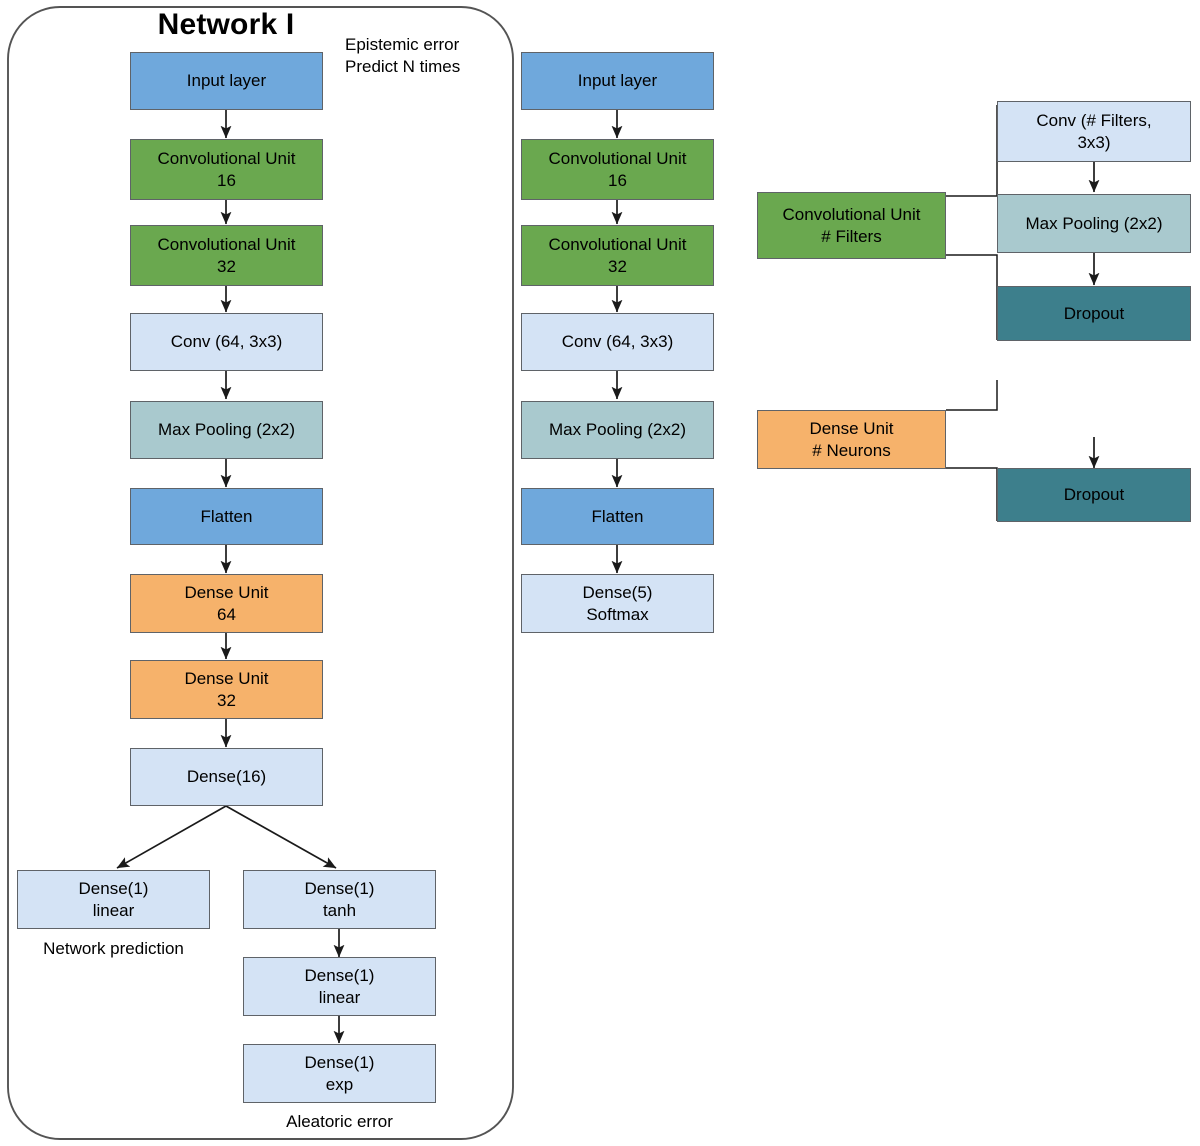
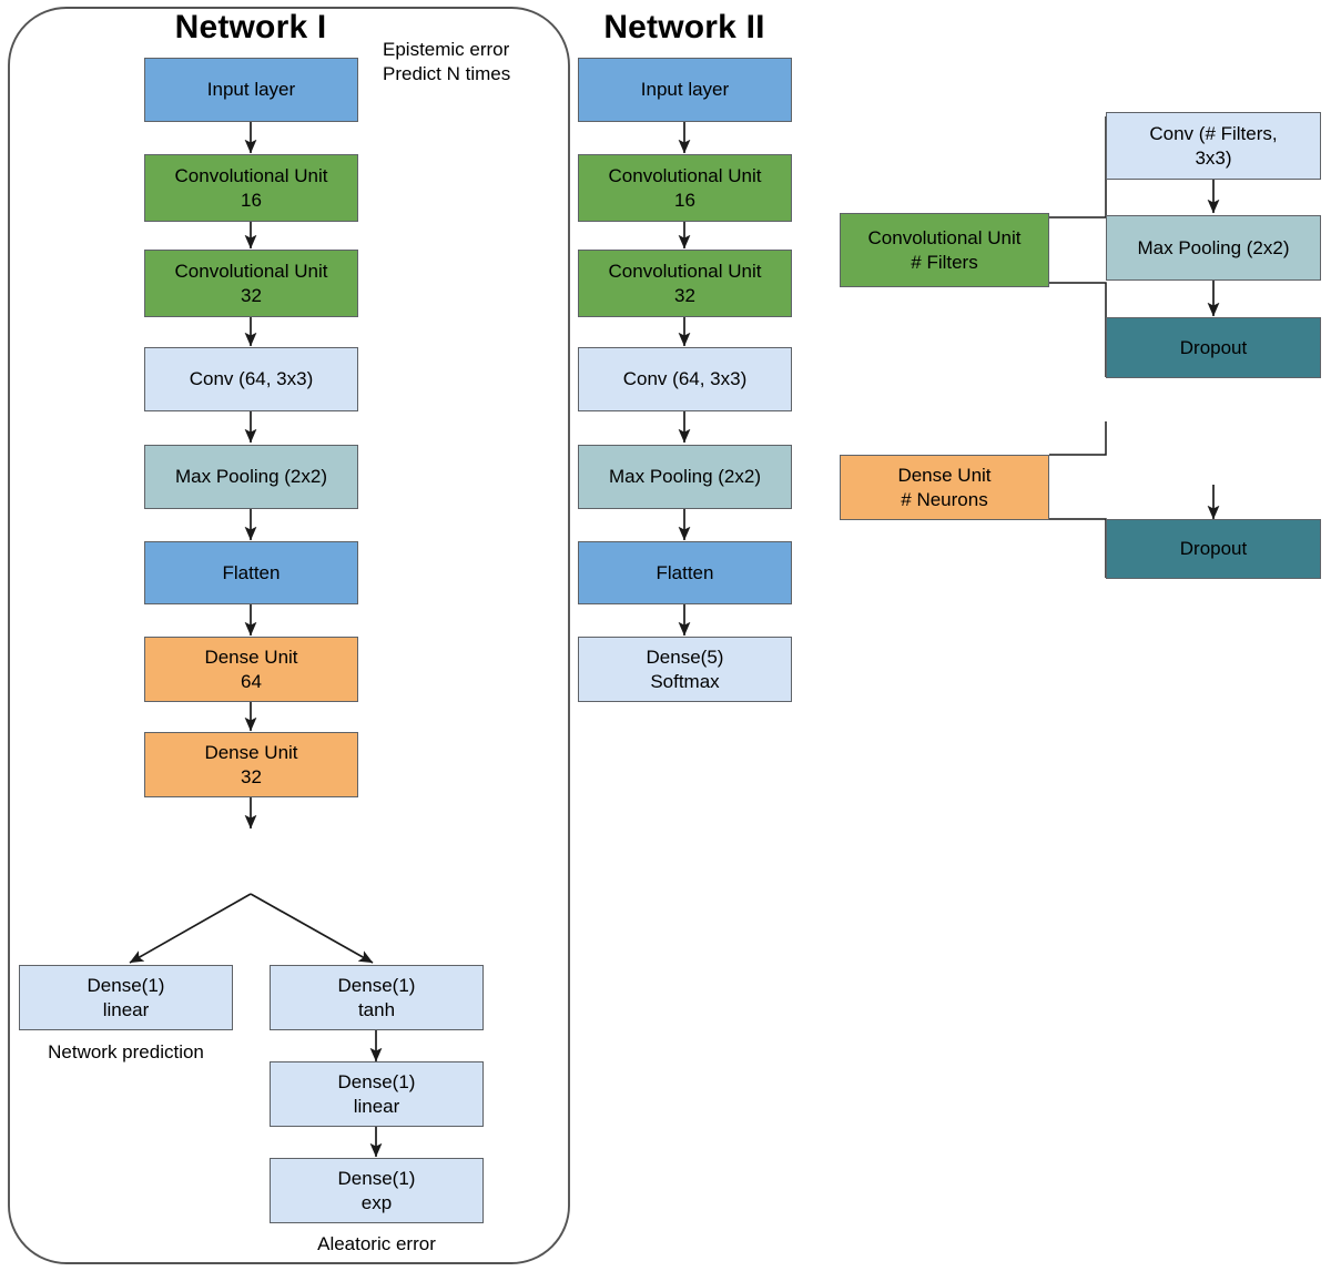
  Network I
  Epistemic error
  Predict N times
  Input layer
  Convolutional Unit
  16
  Convolutional Unit
  32
  Conv (64, 3x3)
  Max Pooling (2x2)
  Flatten
  Dense Unit
  64
  Dense Unit
  32
- Dense(16)
  Dense(1)
  linear
  Network prediction
  Dense(1)
  tanh
  Dense(1)
  linear
  Dense(1)
  exp
  Aleatoric error
+ Network II
  Input layer
  Convolutional Unit
  16
  Convolutional Unit
  32
  Conv (64, 3x3)
  Max Pooling (2x2)
  Flatten
  Dense(5)
  Softmax
  Convolutional Unit
  # Filters
  Conv (# Filters,
  3x3)
  Max Pooling (2x2)
  Dropout
  Dense Unit
  # Neurons
  Dropout
